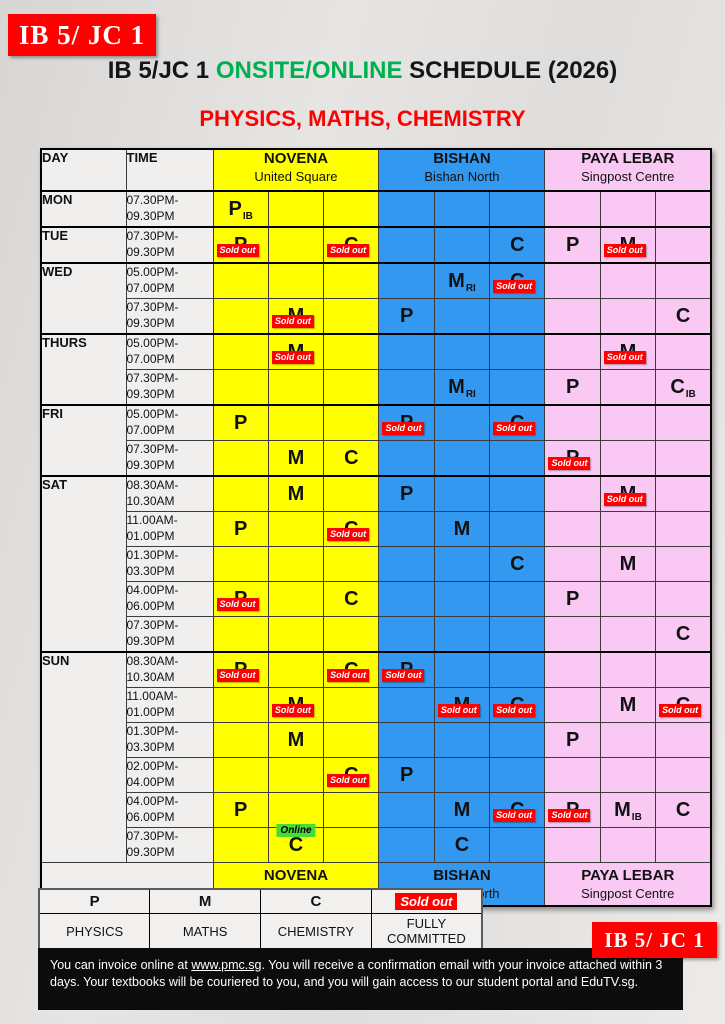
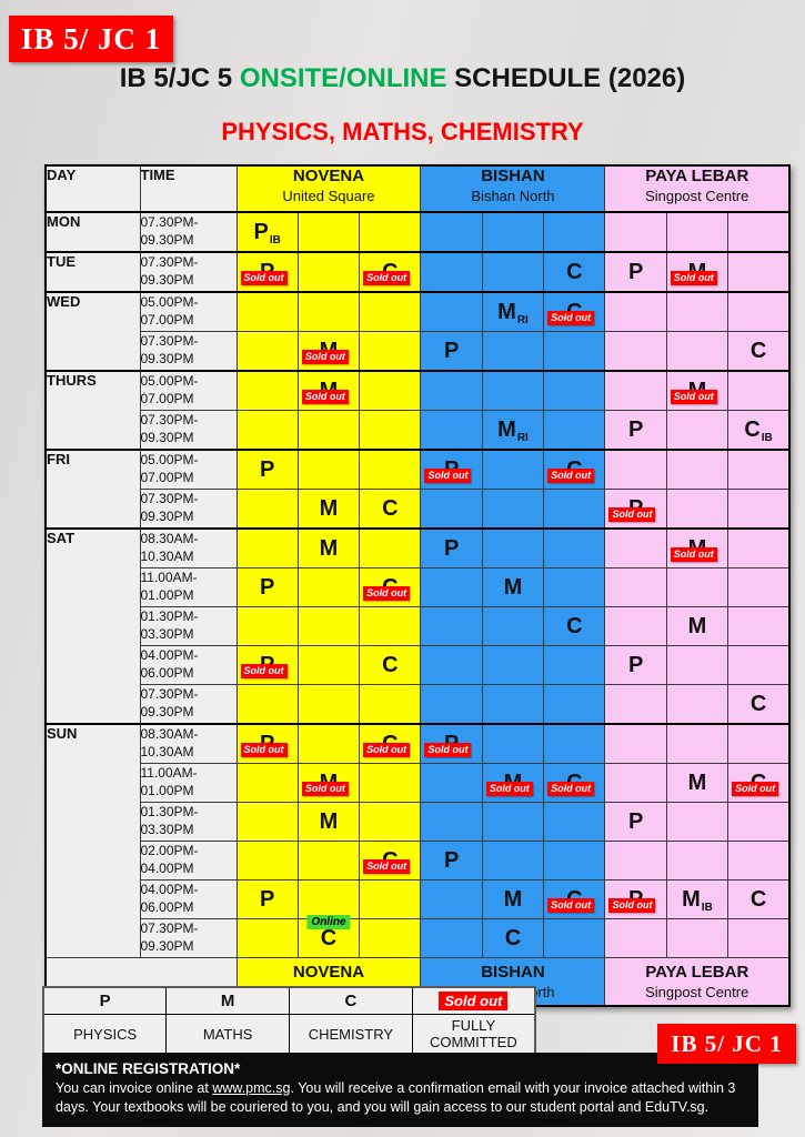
  IB 5/ JC 1
- IB 5/JC 1 ONSITE/ONLINE SCHEDULE (2026)
+ IB 5/JC 5 ONSITE/ONLINE SCHEDULE (2026)
  PHYSICS, MATHS, CHEMISTRY
  DAY	TIME	NOVENA United Square	BISHAN Bishan North	PAYA LEBAR Singpost Centre
  MON	07.30PM-09.30PM	PIB
  TUE	07.30PM-09.30PM	Sold out		Sold out			C	P	Sold out
  WED	05.00PM-07.00PM					MRI	Sold out
  07.30PM-09.30PM		Sold out		P					C
  THURS	05.00PM-07.00PM		Sold out						Sold out
  07.30PM-09.30PM					MRI		P		CIB
  FRI	05.00PM-07.00PM	P			Sold out		Sold out
  07.30PM-09.30PM		M	C				Sold out
  SAT	08.30AM-10.30AM		M		P				Sold out
  11.00AM-01.00PM	P		Sold out		M
  01.30PM-03.30PM						C		M
  04.00PM-06.00PM	Sold out		C				P
  07.30PM-09.30PM									C
  SUN	08.30AM-10.30AM	Sold out		Sold out	Sold out
  11.00AM-01.00PM		Sold out			Sold out	Sold out		M	Sold out
  01.30PM-03.30PM		M					P
  02.00PM-04.00PM			Sold out	P
  04.00PM-06.00PM	P				M	Sold out	Sold out	MIB	C
  07.30PM-09.30PM		OnlineC			C
  P	M	C	Sold out
  PHYSICS	MATHS	CHEMISTRY	FULLY COMMITTED
+ *ONLINE REGISTRATION*
  You can invoice online at www.pmc.sg. You will receive a confirmation email with your invoice attached within 3 days. Your textbooks will be couriered to you, and you will gain access to our student portal and EduTV.sg.
  IB 5/ JC 1
